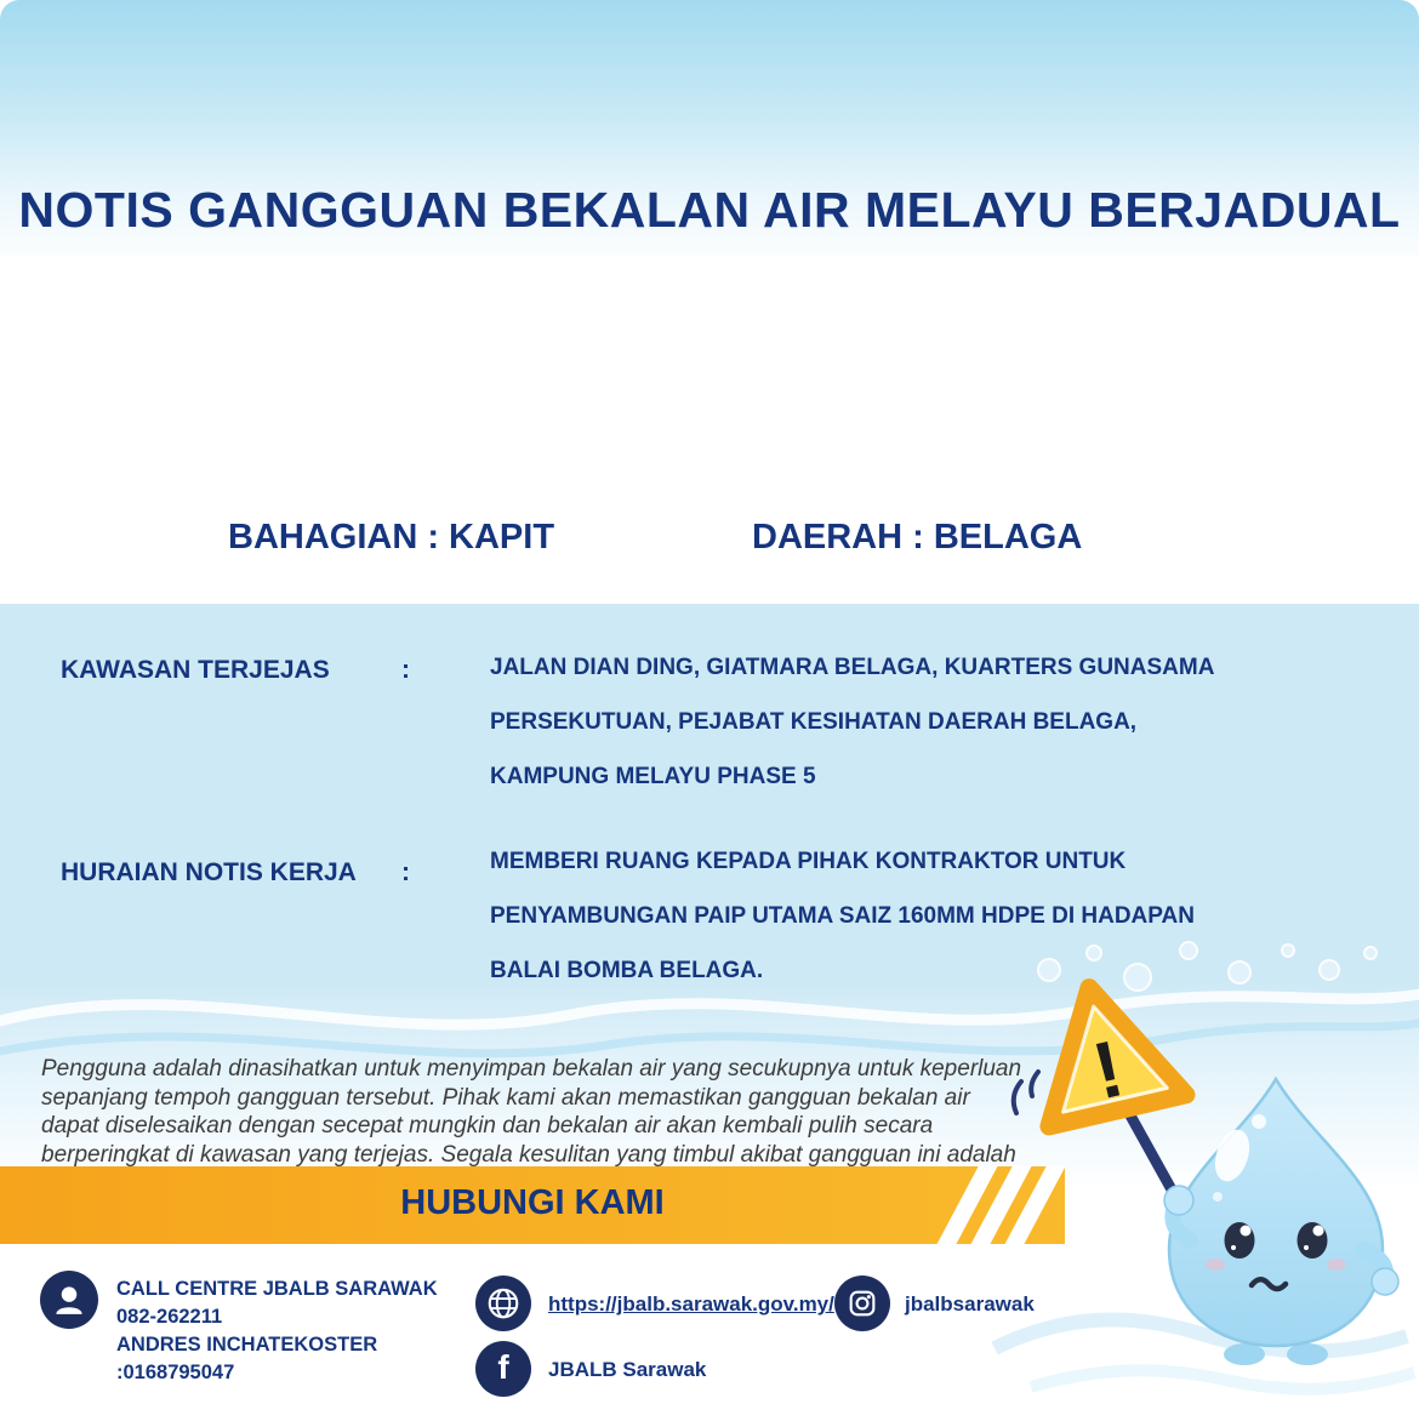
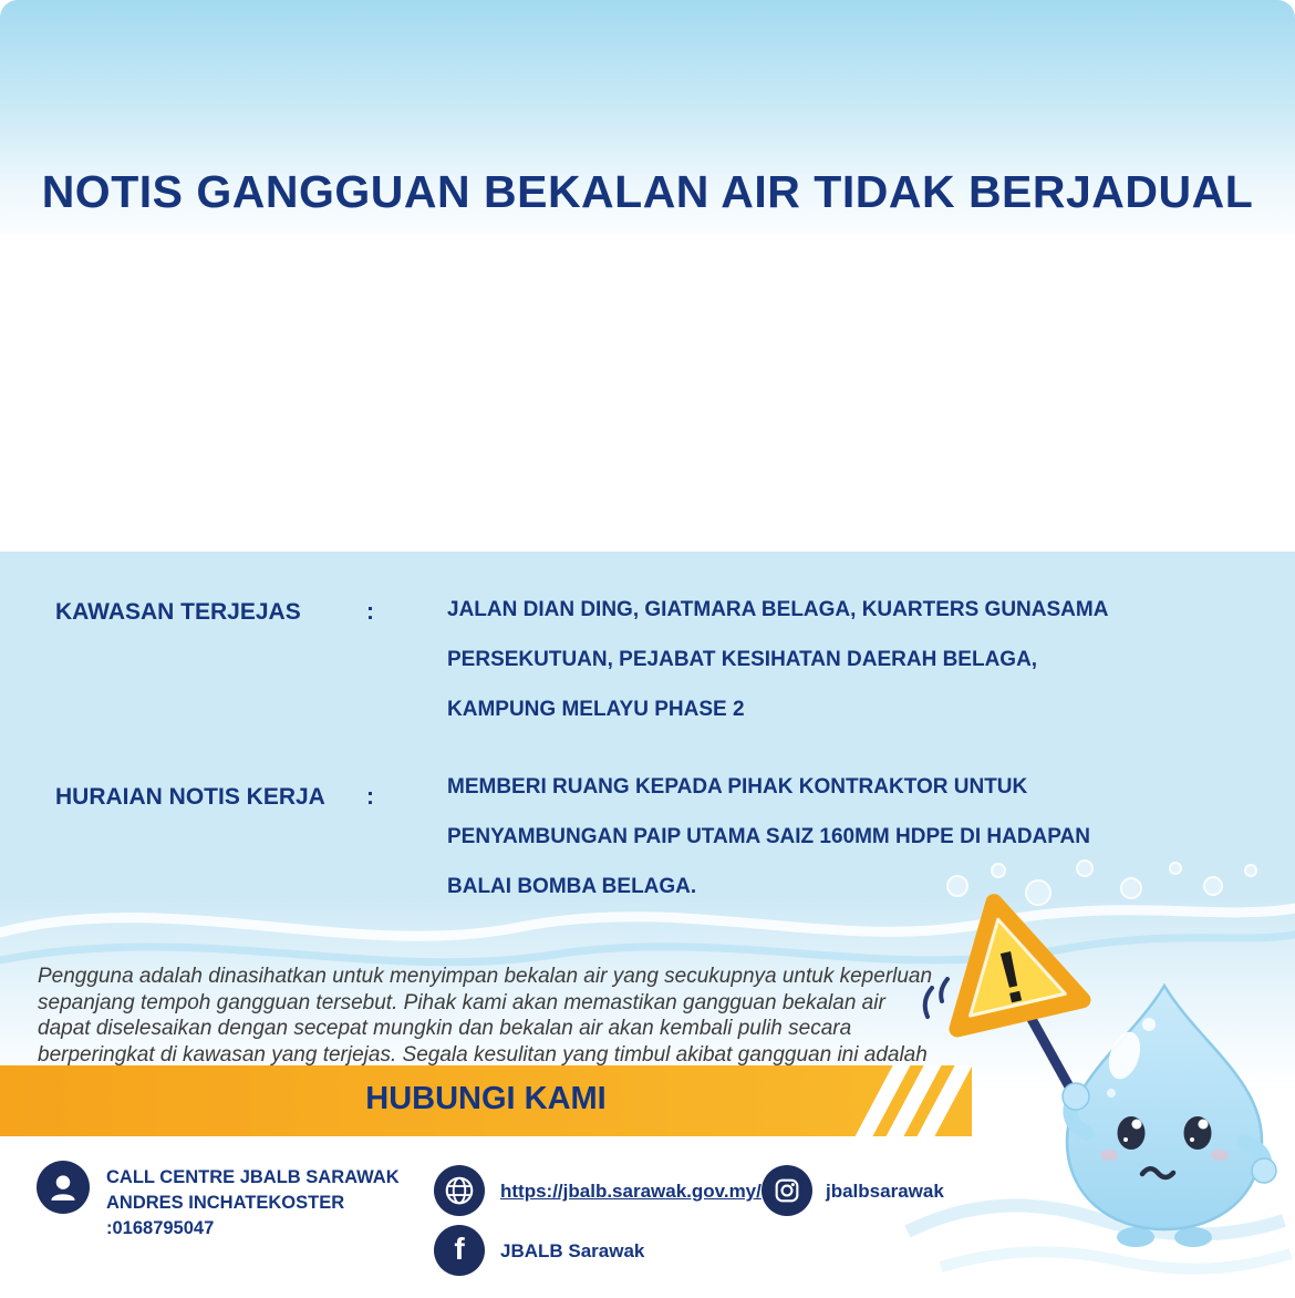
- NOTIS GANGGUAN BEKALAN AIR MELAYU BERJADUAL
+ NOTIS GANGGUAN BEKALAN AIR TIDAK BERJADUAL
- BAHAGIAN : KAPIT
- DAERAH : BELAGA
  KAWASAN TERJEJAS
  :
- JALAN DIAN DING, GIATMARA BELAGA, KUARTERS GUNASAMA PERSEKUTUAN, PEJABAT KESIHATAN DAERAH BELAGA, KAMPUNG MELAYU PHASE 5
+ JALAN DIAN DING, GIATMARA BELAGA, KUARTERS GUNASAMA PERSEKUTUAN, PEJABAT KESIHATAN DAERAH BELAGA, KAMPUNG MELAYU PHASE 2
  HURAIAN NOTIS KERJA
  :
  MEMBERI RUANG KEPADA PIHAK KONTRAKTOR UNTUK PENYAMBUNGAN PAIP UTAMA SAIZ 160MM HDPE DI HADAPAN BALAI BOMBA BELAGA.
  Pengguna adalah dinasihatkan untuk menyimpan bekalan air yang secukupnya untuk keperluan sepanjang tempoh gangguan tersebut. Pihak kami akan memastikan gangguan bekalan air dapat diselesaikan dengan secepat mungkin dan bekalan air akan kembali pulih secara berperingkat di kawasan yang terjejas. Segala kesulitan yang timbul akibat gangguan ini adalah
  HUBUNGI KAMI
  CALL CENTRE JBALB SARAWAK
- 082-262211
  ANDRES INCHATEKOSTER
  :0168795047
  https://jbalb.sarawak.gov.my/
  f
  JBALB Sarawak
  jbalbsarawak
